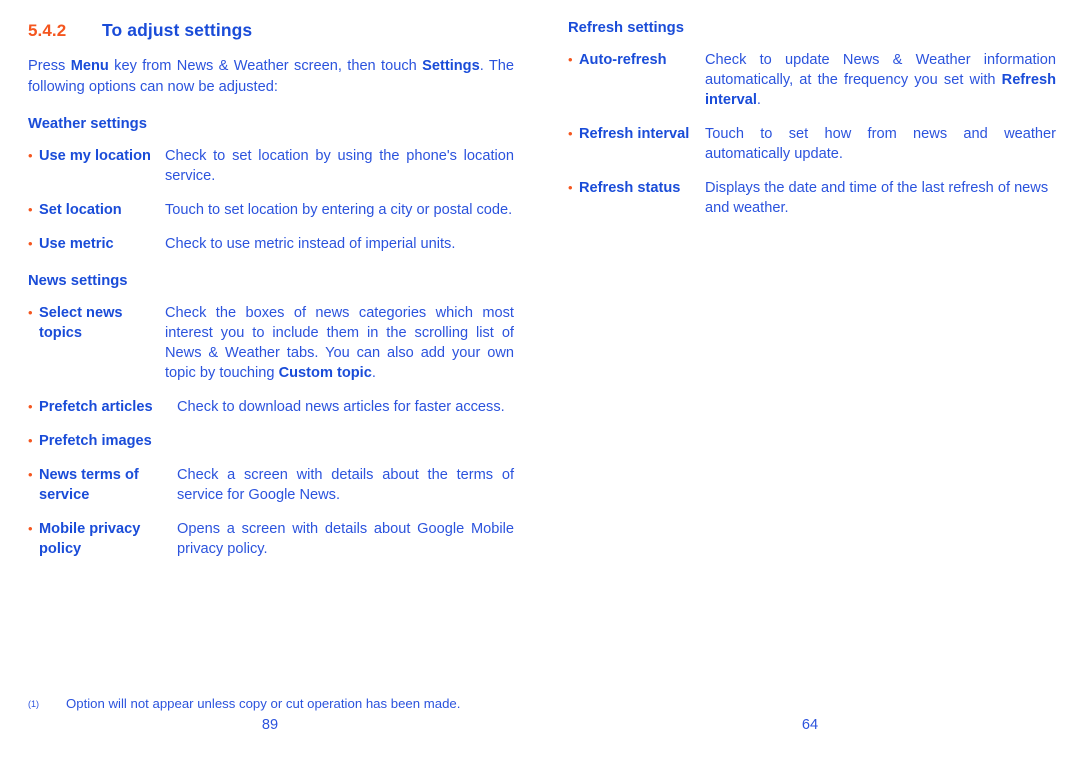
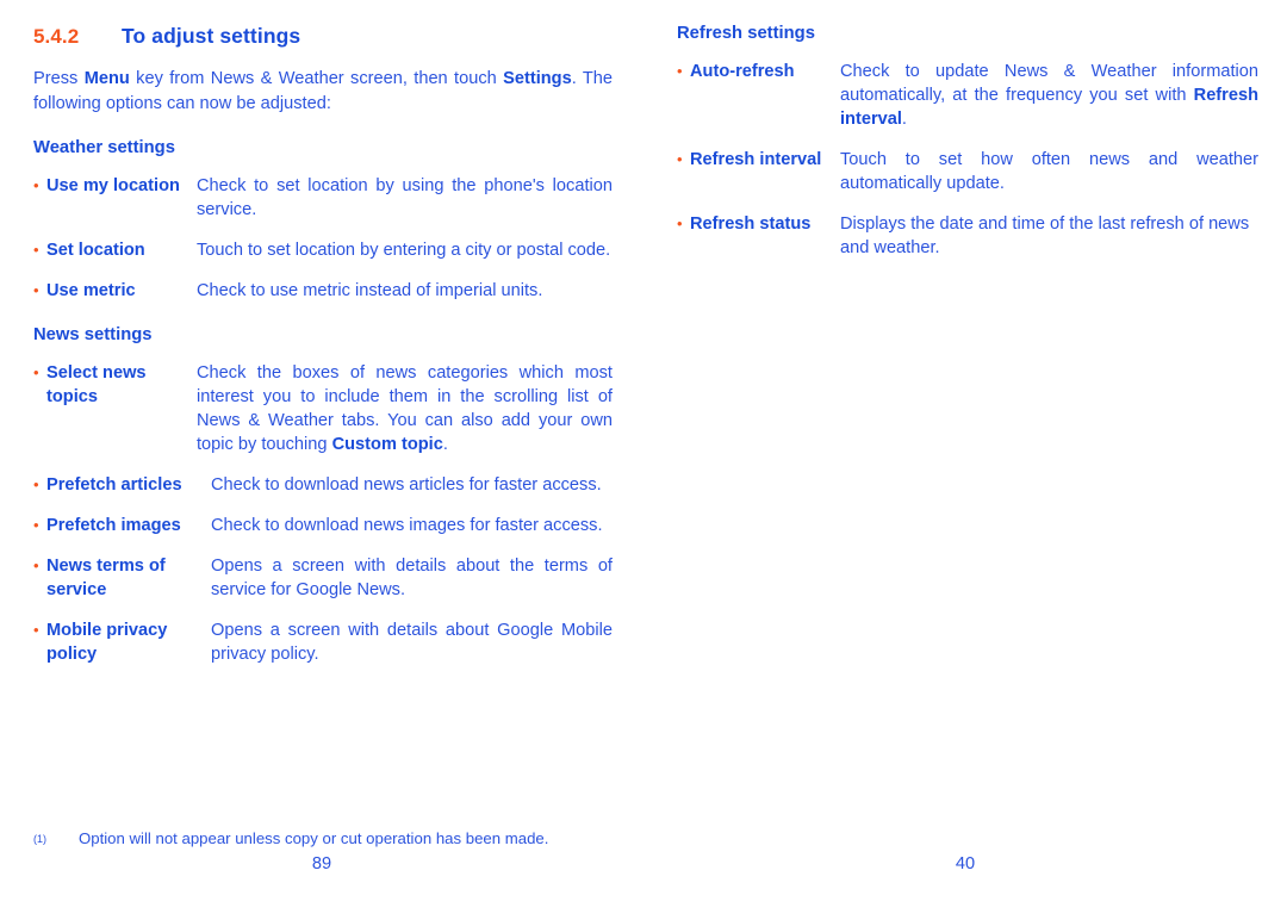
  5.4.2
  To adjust settings
  Press Menu key from News & Weather screen, then touch Settings. The following options can now be adjusted:
  Weather settings
  •
  Use my location
  Check to set location by using the phone's location service.
  •
  Set location
  Touch to set location by entering a city or postal code.
  •
  Use metric
  Check to use metric instead of imperial units.
  News settings
  •
  Select news topics
  Check the boxes of news categories which most interest you to include them in the scrolling list of News & Weather tabs. You can also add your own topic by touching Custom topic.
  •
  Prefetch articles
  Check to download news articles for faster access.
  •
  Prefetch images
+ Check to download news images for faster access.
  •
  News terms of service
- Check a screen with details about the terms of service for Google News.
+ Opens a screen with details about the terms of service for Google News.
  •
  Mobile privacy policy
  Opens a screen with details about Google Mobile privacy policy.
  Refresh settings
  •
  Auto-refresh
  Check to update News & Weather information automatically, at the frequency you set with Refresh interval.
  •
  Refresh interval
- Touch to set how from news and weather automatically update.
+ Touch to set how often news and weather automatically update.
  •
  Refresh status
  Displays the date and time of the last refresh of news and weather.
  (1)
  Option will not appear unless copy or cut operation has been made.
  89
- 64
+ 40
